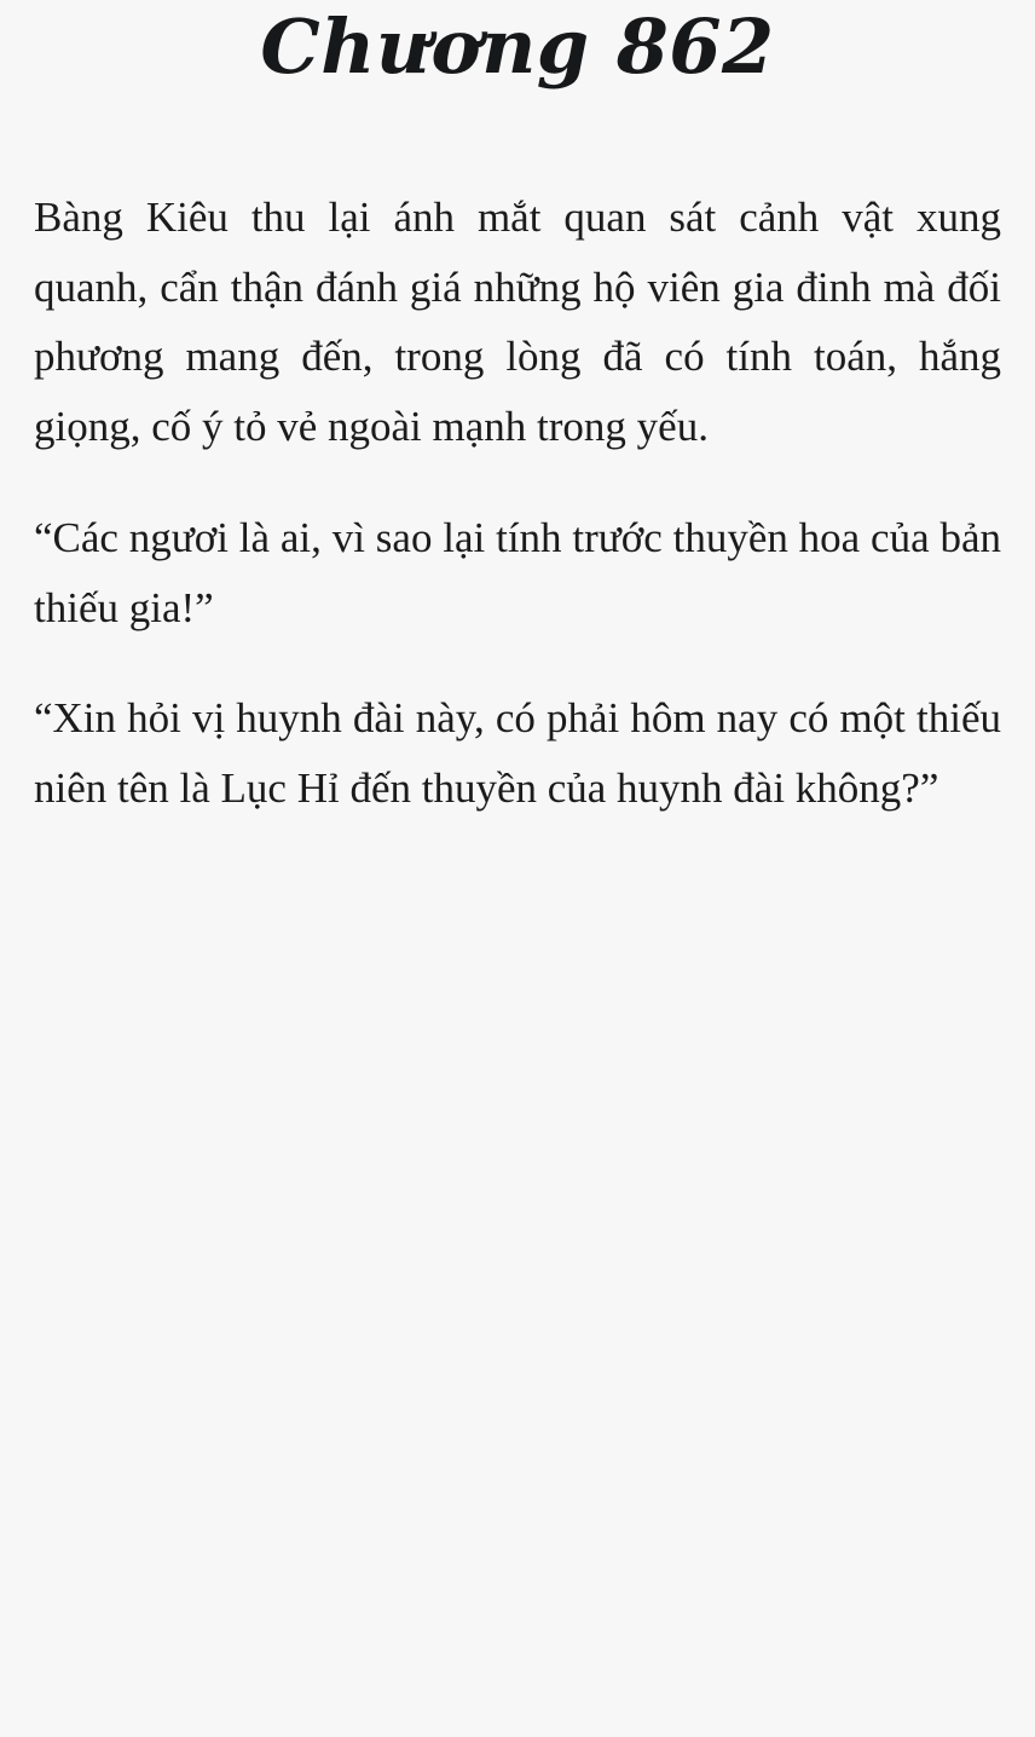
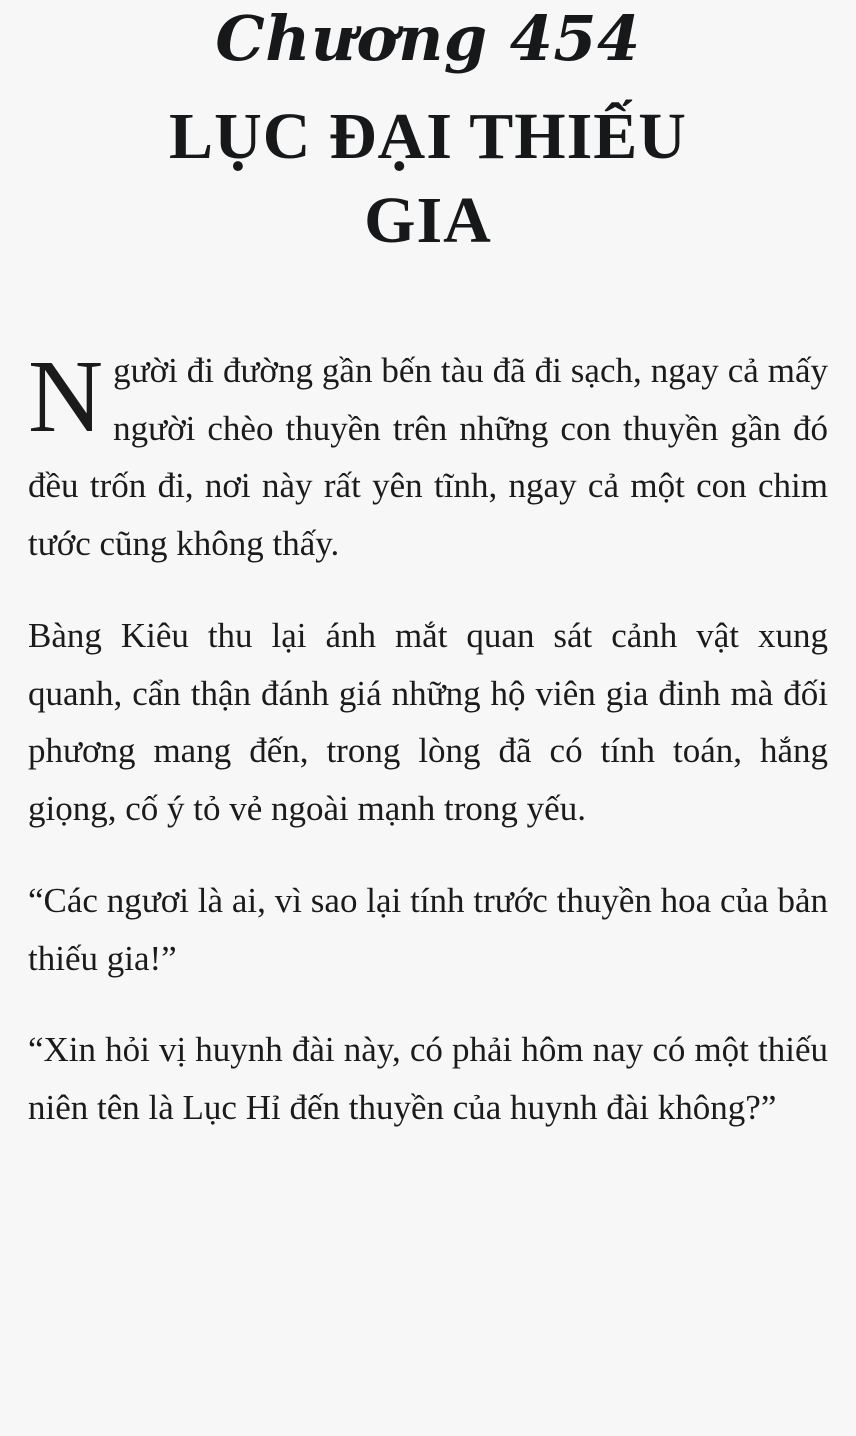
- Chương 862
+ Chương 454
+ LỤC ĐẠI THIẾU GIA
+ Người đi đường gần bến tàu đã đi sạch, ngay cả mấy người chèo thuyền trên những con thuyền gần đó đều trốn đi, nơi này rất yên tĩnh, ngay cả một con chim tước cũng không thấy.
  Bàng Kiêu thu lại ánh mắt quan sát cảnh vật xung quanh, cẩn thận đánh giá những hộ viên gia đinh mà đối phương mang đến, trong lòng đã có tính toán, hắng giọng, cố ý tỏ vẻ ngoài mạnh trong yếu.
  “Các ngươi là ai, vì sao lại tính trước thuyền hoa của bản thiếu gia!”
  “Xin hỏi vị huynh đài này, có phải hôm nay có một thiếu niên tên là Lục Hỉ đến thuyền của huynh đài không?”
